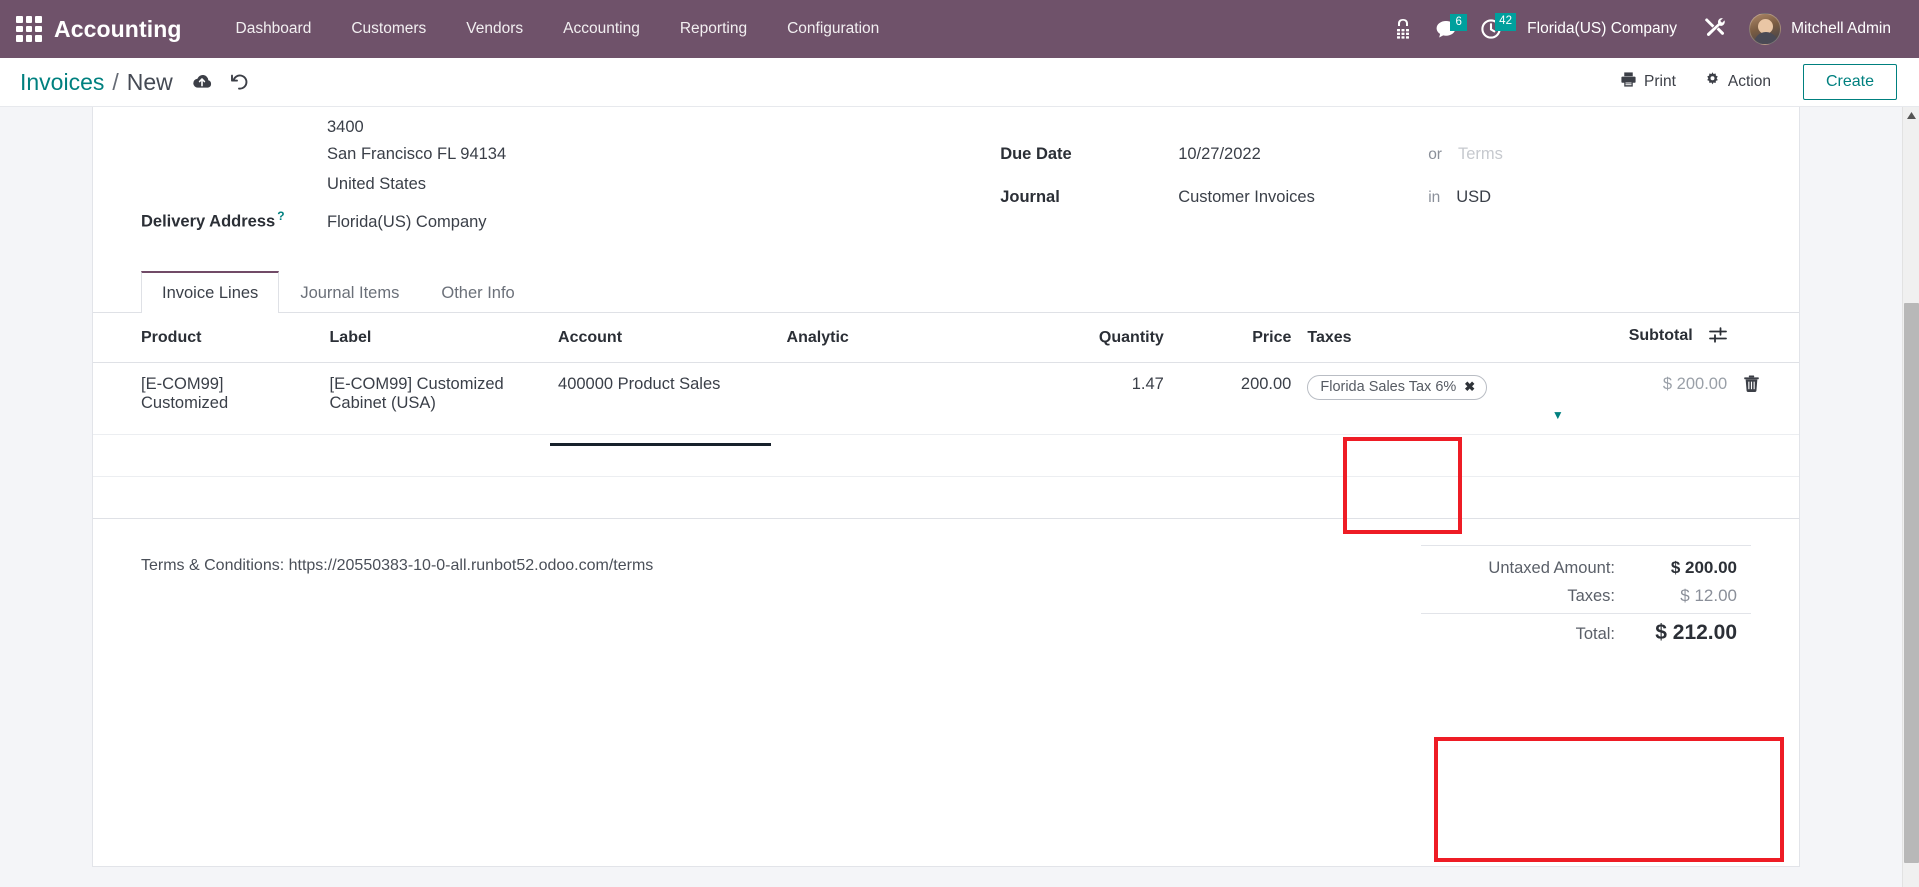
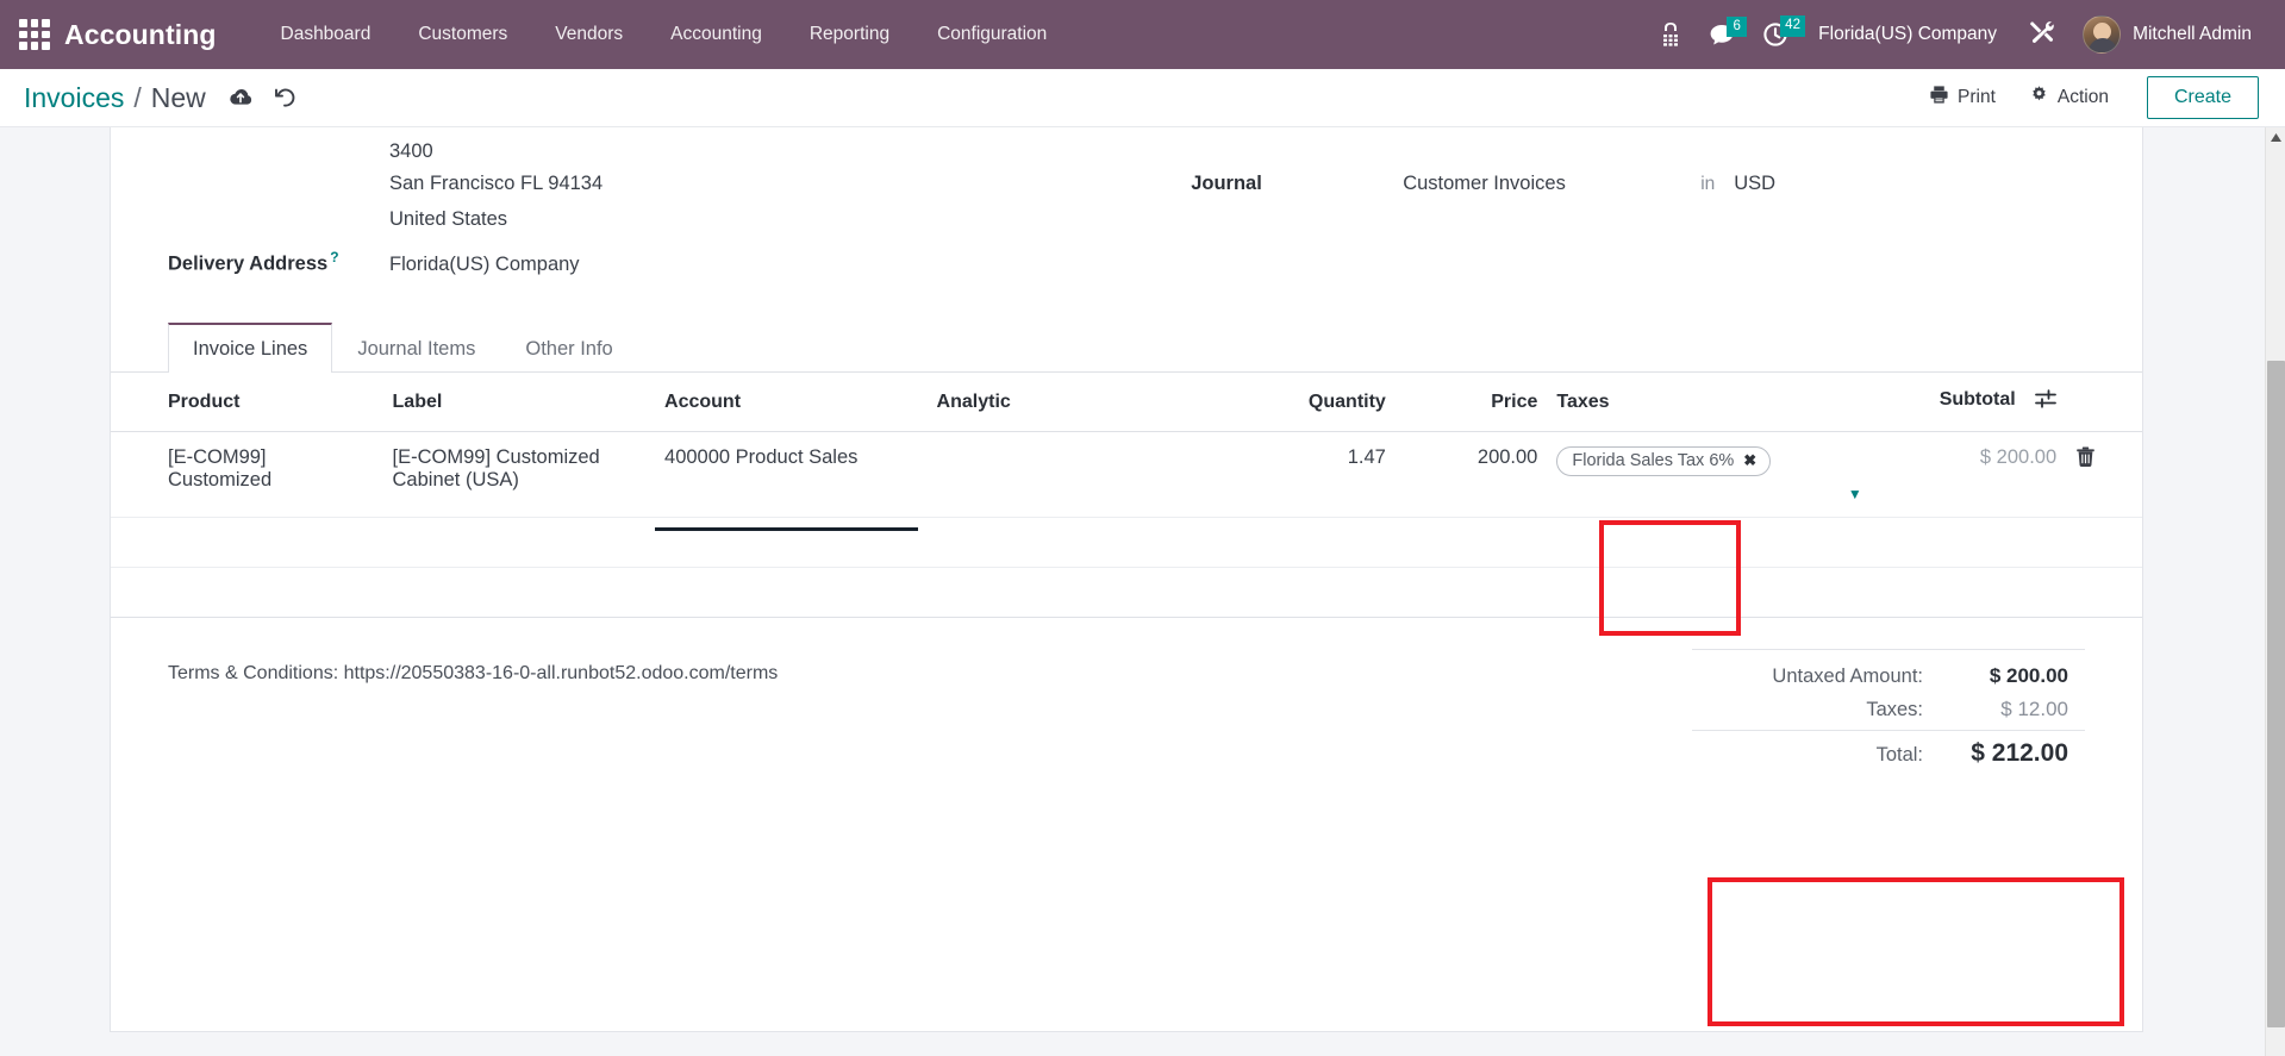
  Accounting
  Dashboard
  Customers
  Vendors
  Accounting
  Reporting
  Configuration
  6
  42
  Florida(US) Company
  Mitchell Admin
  Invoices
  /
  New
  Print
  Action
  Create
  3400
  San Francisco FL 94134
  United States
  Delivery Address ?
  Florida(US) Company
- Due Date
- 10/27/2022
- or
- Terms
  Journal
  Customer Invoices
  in
  USD
  Invoice Lines
  Journal Items
  Other Info
  Product	Label	Account	Analytic	Quantity	Price	Taxes	Subtotal
  [E-COM99] Customized	[E-COM99] Customized Cabinet (USA)	400000 Product Sales		1.47	200.00	Florida Sales Tax 6% ✖ ▼	$ 200.00
- Terms & Conditions: https://20550383-10-0-all.runbot52.odoo.com/terms
+ Terms & Conditions: https://20550383-16-0-all.runbot52.odoo.com/terms
  Untaxed Amount:
  $ 200.00
  Taxes:
  $ 12.00
  Total:
  $ 212.00
